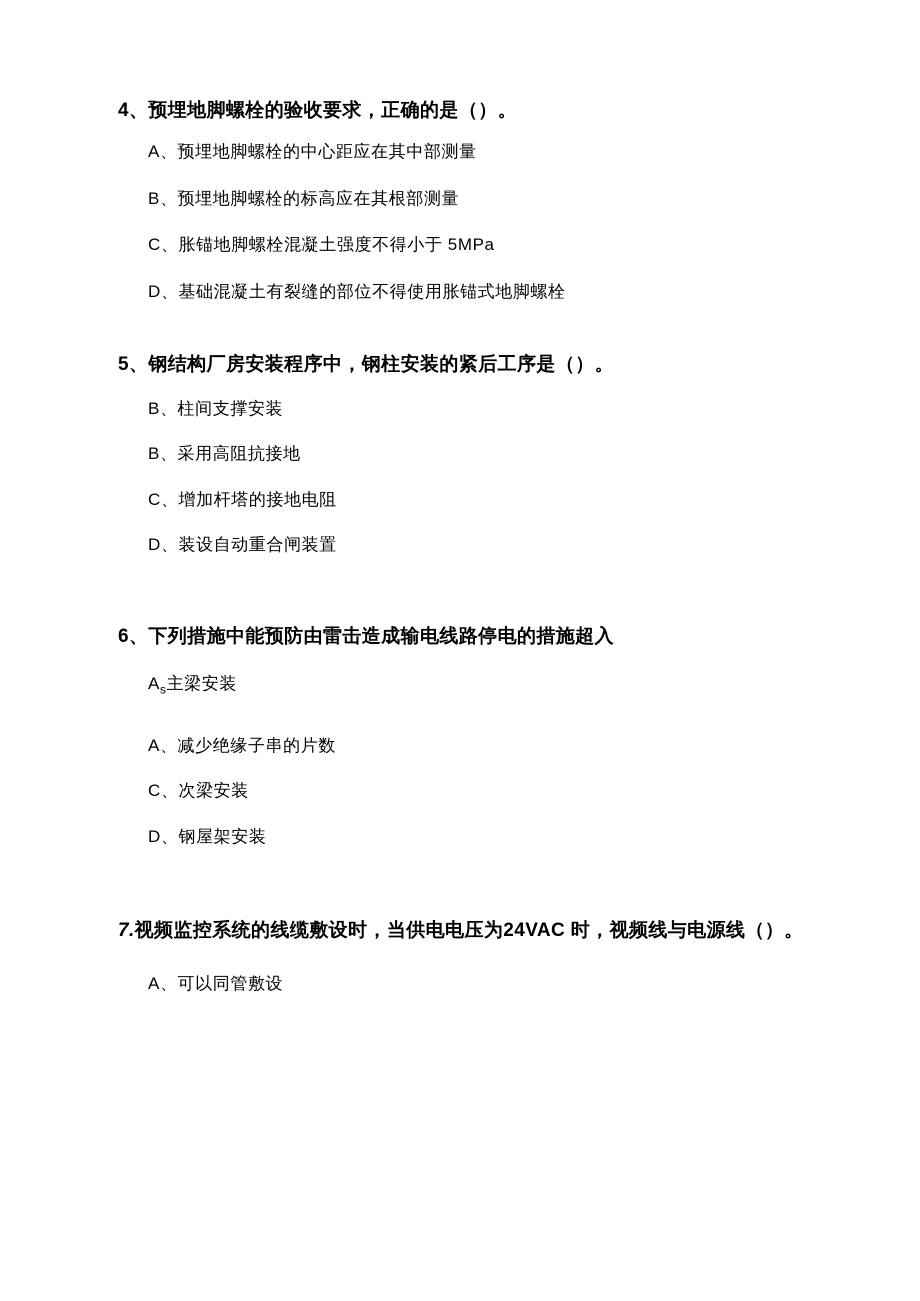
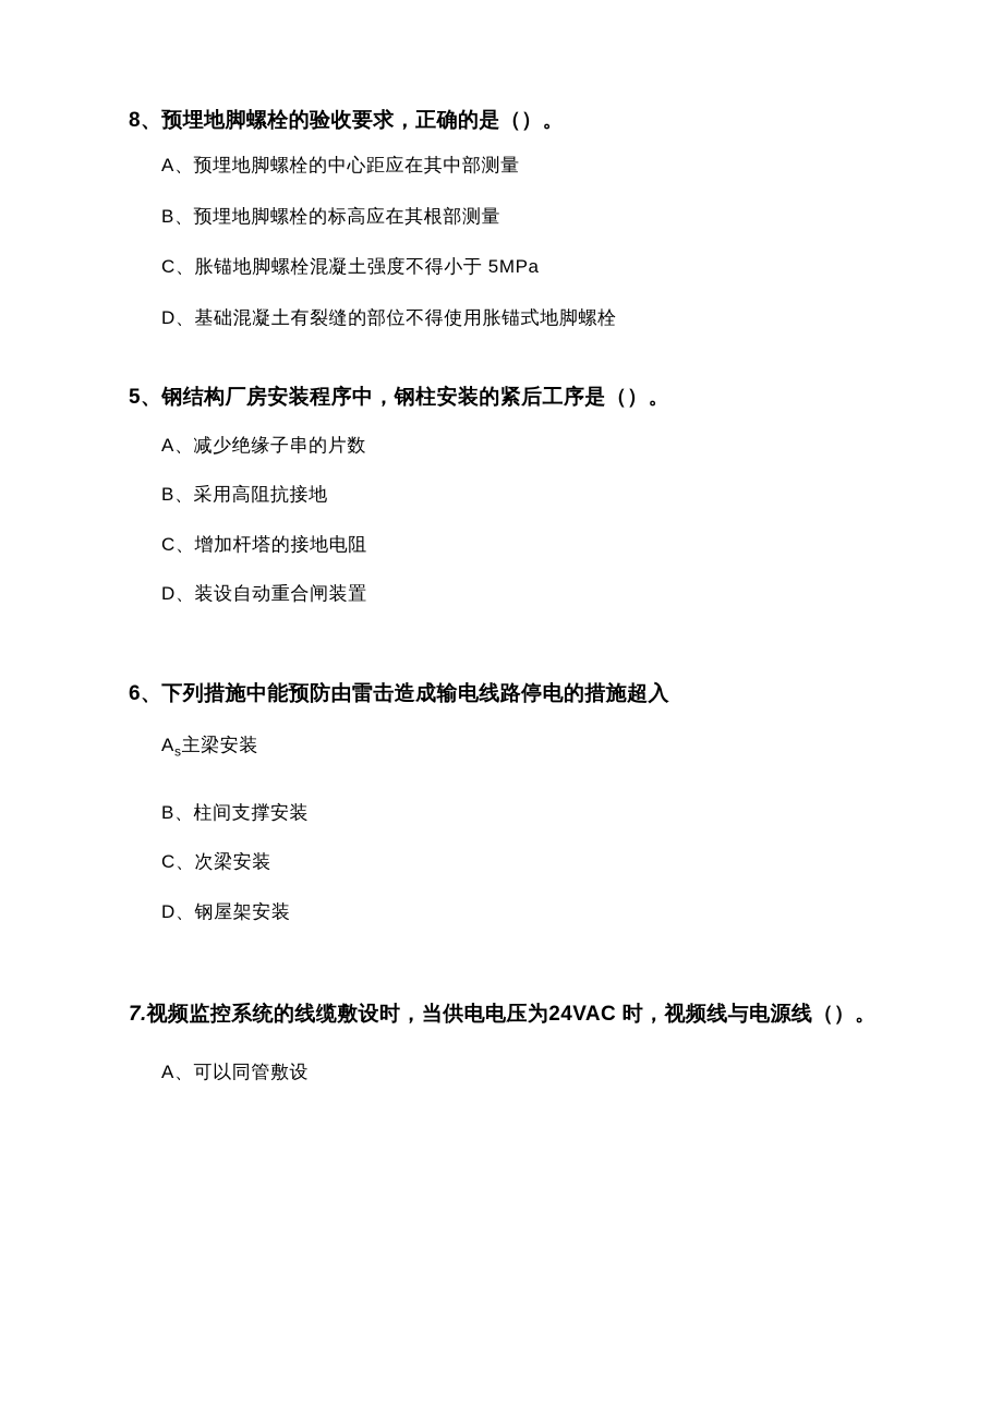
- 4、预埋地脚螺栓的验收要求，正确的是（）。
+ 8、预埋地脚螺栓的验收要求，正确的是（）。
  A、预埋地脚螺栓的中心距应在其中部测量
  B、预埋地脚螺栓的标高应在其根部测量
  C、胀锚地脚螺栓混凝土强度不得小于 5MPa
  D、基础混凝土有裂缝的部位不得使用胀锚式地脚螺栓
  5、钢结构厂房安装程序中，钢柱安装的紧后工序是（）。
- B、柱间支撑安装
+ A、减少绝缘子串的片数
  B、采用高阻抗接地
  C、增加杆塔的接地电阻
  D、装设自动重合闸装置
  6、下列措施中能预防由雷击造成输电线路停电的措施超入
  As主梁安装
- A、减少绝缘子串的片数
+ B、柱间支撑安装
  C、次梁安装
  D、钢屋架安装
  7.视频监控系统的线缆敷设时，当供电电压为24VAC 时，视频线与电源线（）。
  A、可以同管敷设
